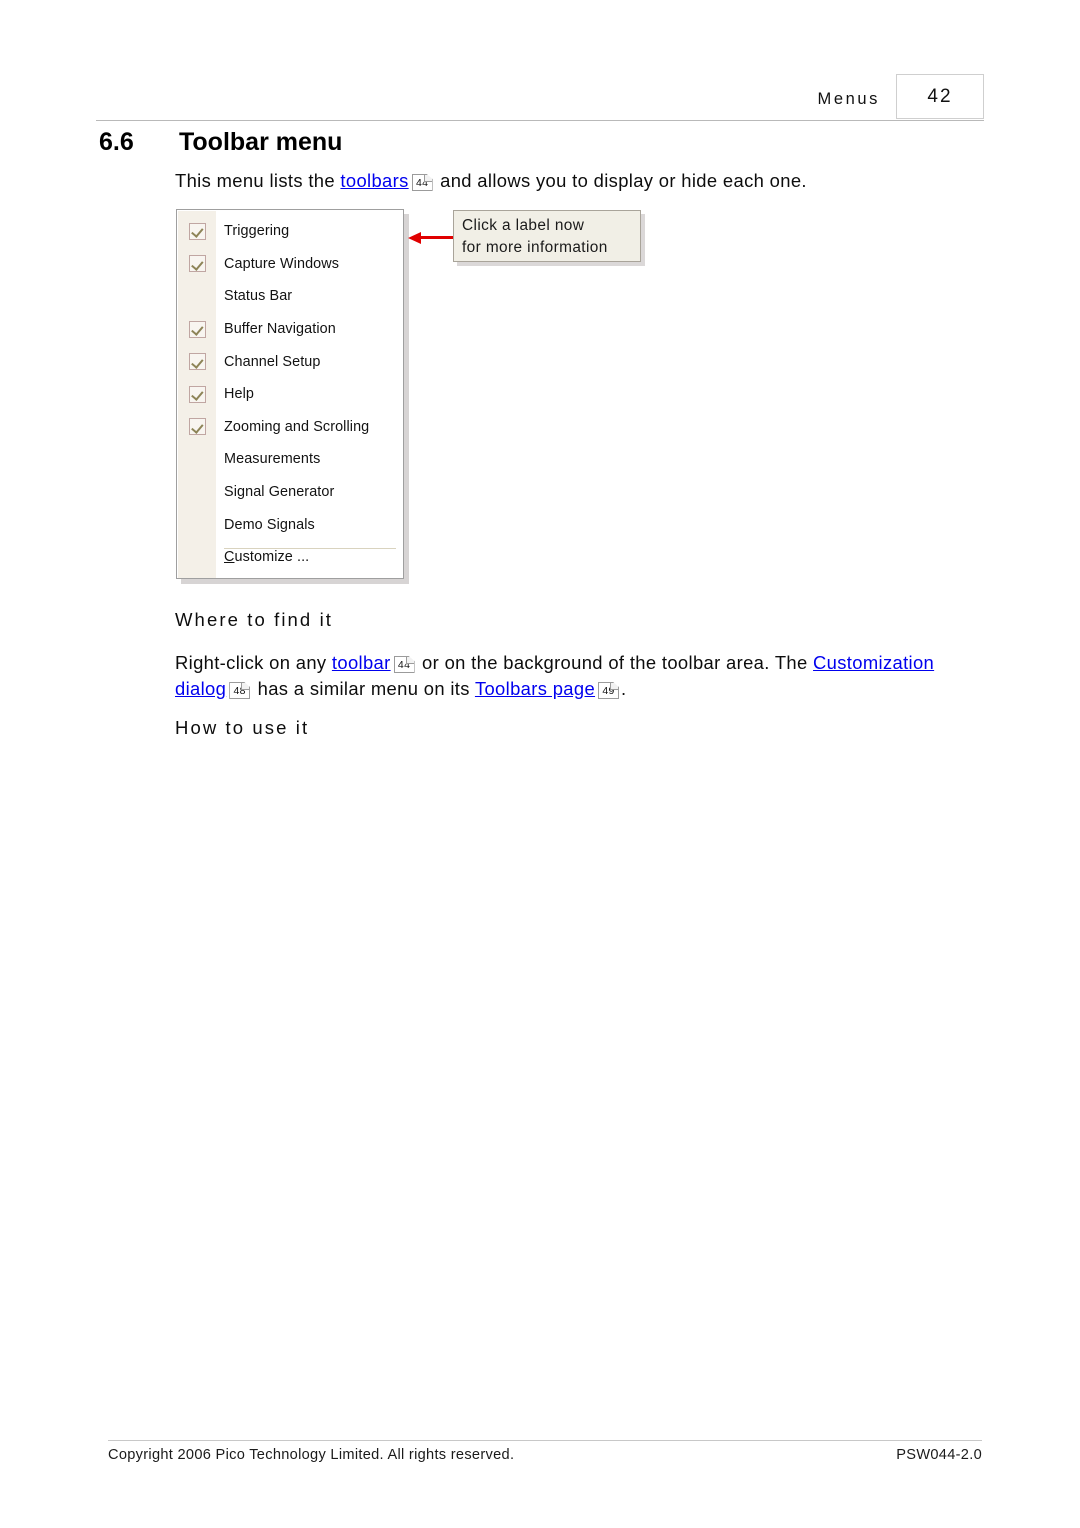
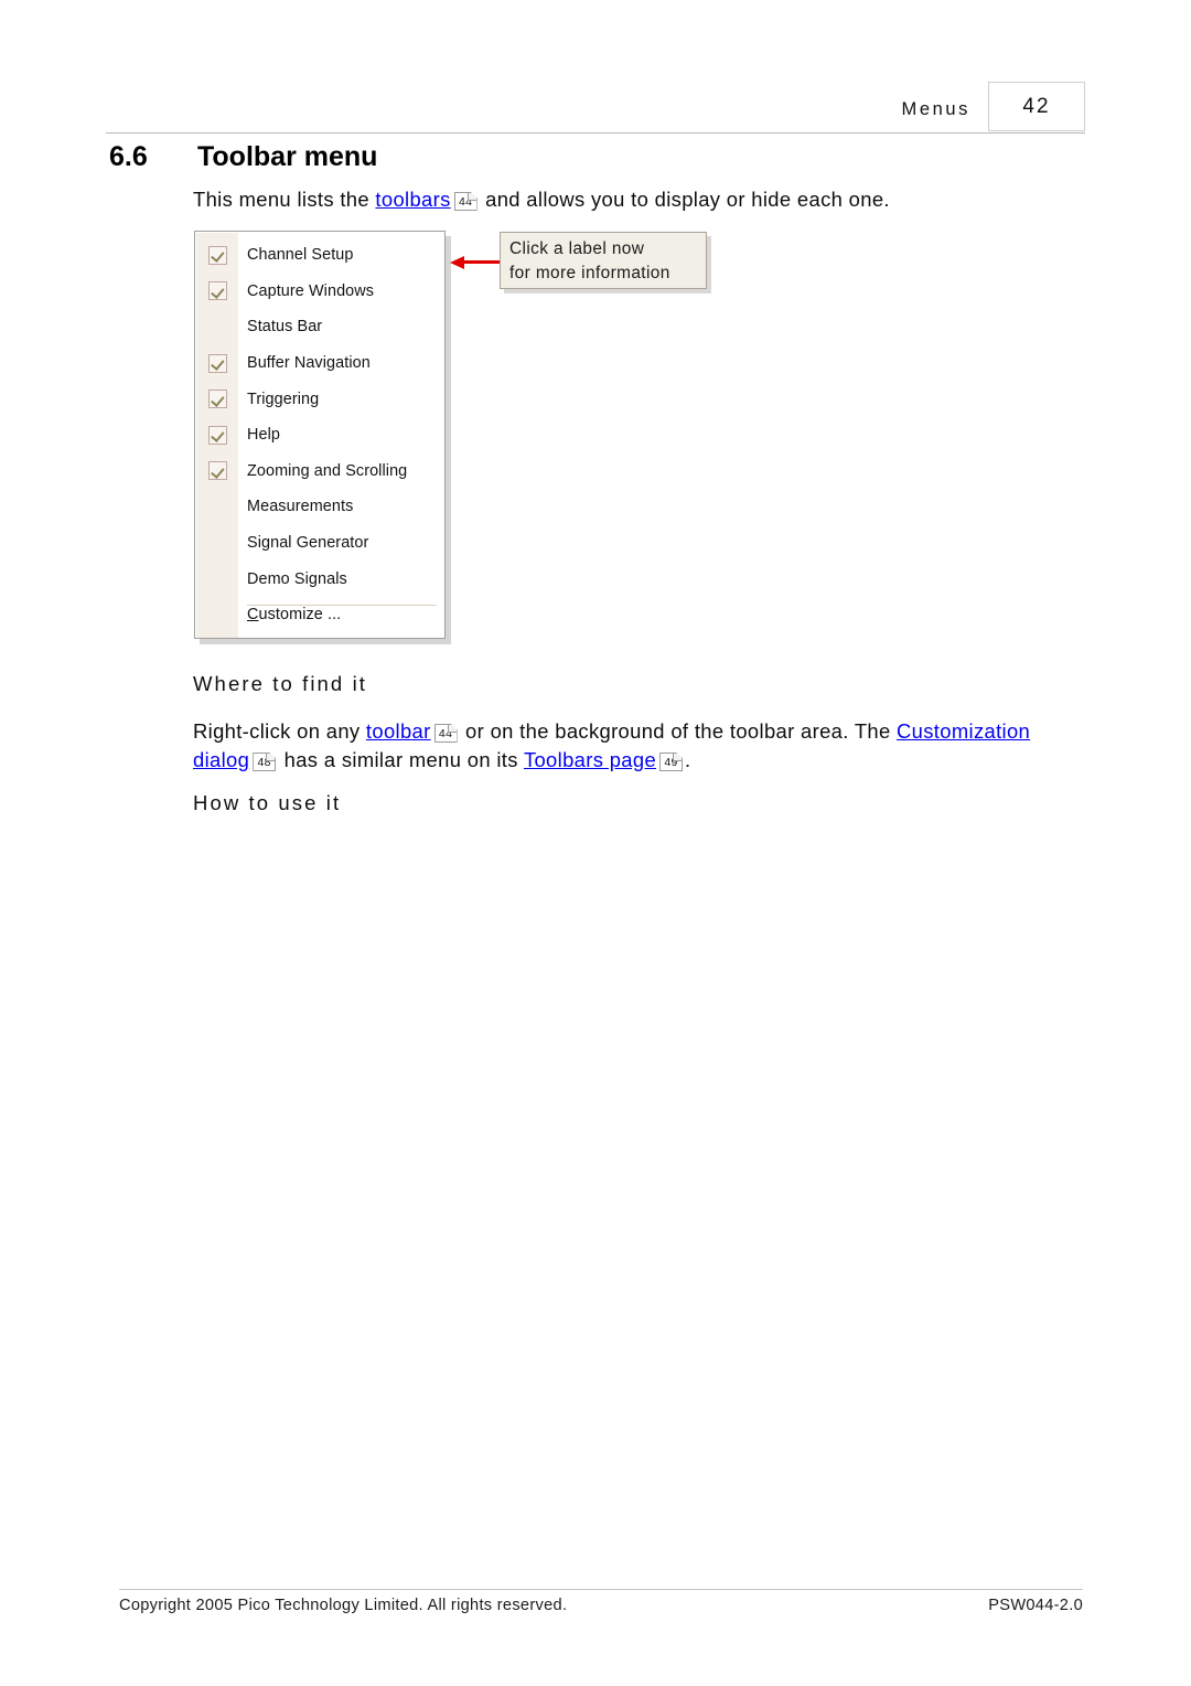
  Menus
  42
  6.6 Toolbar menu
  This menu lists the toolbars 44 and allows you to display or hide each one.
- Triggering
+ Channel Setup
  Capture Windows
  Status Bar
  Buffer Navigation
- Channel Setup
+ Triggering
  Help
  Zooming and Scrolling
  Measurements
  Signal Generator
  Demo Signals
  Customize ...
  Click a label now
  for more information
  Where to find it
  Right-click on any toolbar 44 or on the background of the toolbar area. The Customization dialog 48 has a similar menu on its Toolbars page 49 .
  How to use it
- Copyright 2006 Pico Technology Limited. All rights reserved.
+ Copyright 2005 Pico Technology Limited. All rights reserved.
  PSW044-2.0
